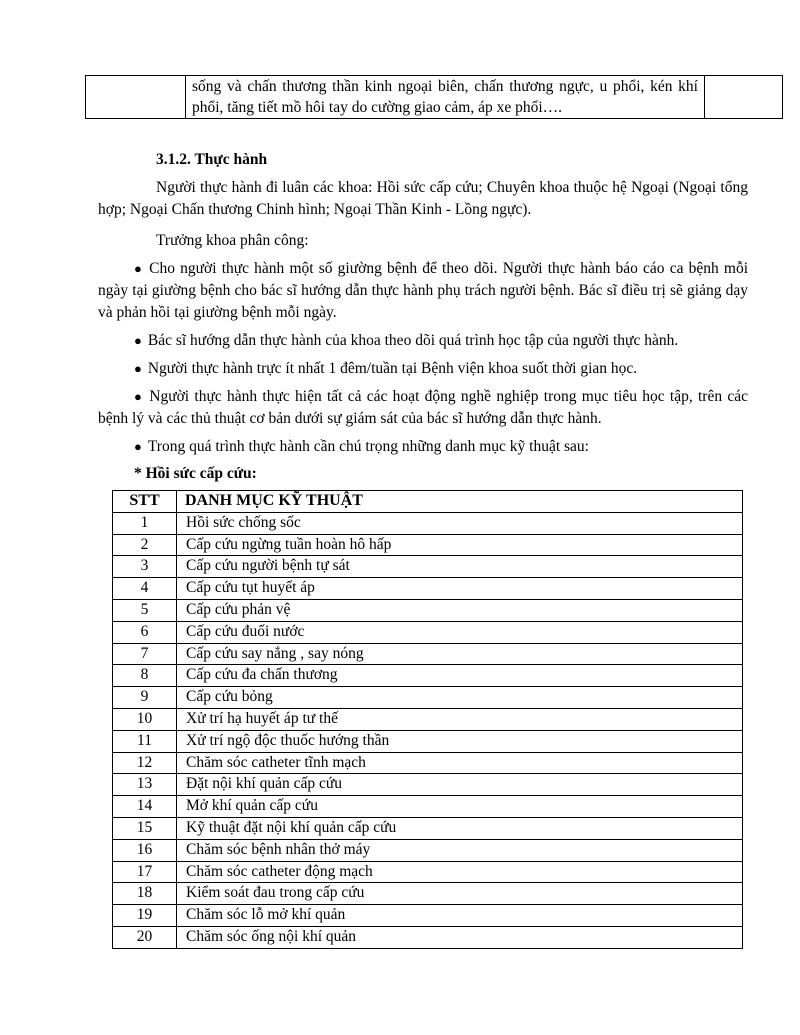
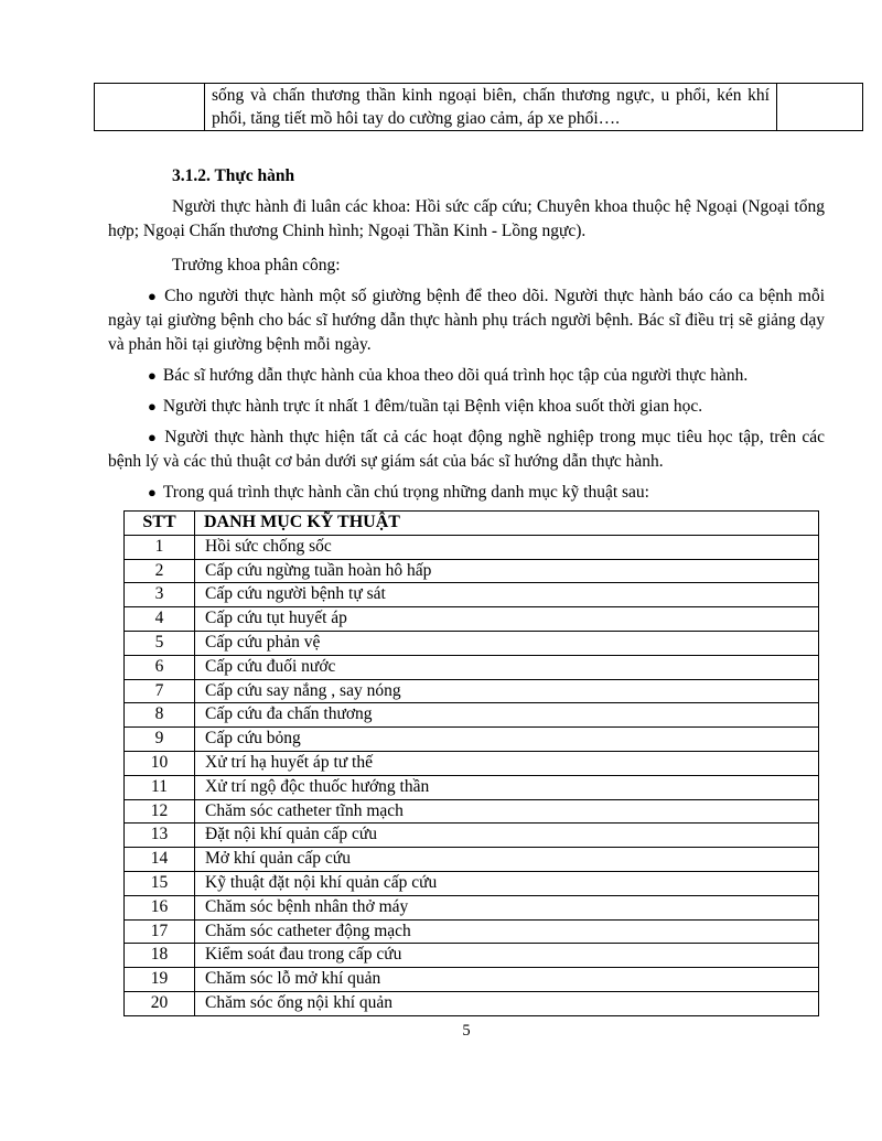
  	sống và chấn thương thần kinh ngoại biên, chấn thương ngực, u phổi, kén khí phổi, tăng tiết mồ hôi tay do cường giao cảm, áp xe phổi….
  3.1.2. Thực hành
  Người thực hành đi luân các khoa: Hồi sức cấp cứu; Chuyên khoa thuộc hệ Ngoại (Ngoại tổng hợp; Ngoại Chấn thương Chinh hình; Ngoại Thần Kinh - Lồng ngực).
  Trưởng khoa phân công:
  ● Cho người thực hành một số giường bệnh để theo dõi. Người thực hành báo cáo ca bệnh mỗi ngày tại giường bệnh cho bác sĩ hướng dẫn thực hành phụ trách người bệnh. Bác sĩ điều trị sẽ giảng dạy và phản hồi tại giường bệnh mỗi ngày.
  ● Bác sĩ hướng dẫn thực hành của khoa theo dõi quá trình học tập của người thực hành.
  ● Người thực hành trực ít nhất 1 đêm/tuần tại Bệnh viện khoa suốt thời gian học.
  ● Người thực hành thực hiện tất cả các hoạt động nghề nghiệp trong mục tiêu học tập, trên các bệnh lý và các thủ thuật cơ bản dưới sự giám sát của bác sĩ hướng dẫn thực hành.
  ● Trong quá trình thực hành cần chú trọng những danh mục kỹ thuật sau:
- * Hồi sức cấp cứu:
  STT	DANH MỤC KỸ THUẬT
  1	Hồi sức chống sốc
  2	Cấp cứu ngừng tuần hoàn hô hấp
  3	Cấp cứu người bệnh tự sát
  4	Cấp cứu tụt huyết áp
  5	Cấp cứu phản vệ
  6	Cấp cứu đuối nước
  7	Cấp cứu say nắng , say nóng
  8	Cấp cứu đa chấn thương
  9	Cấp cứu bỏng
  10	Xử trí hạ huyết áp tư thế
  11	Xử trí ngộ độc thuốc hướng thần
  12	Chăm sóc catheter tĩnh mạch
  13	Đặt nội khí quản cấp cứu
  14	Mở khí quản cấp cứu
  15	Kỹ thuật đặt nội khí quản cấp cứu
  16	Chăm sóc bệnh nhân thở máy
  17	Chăm sóc catheter động mạch
  18	Kiểm soát đau trong cấp cứu
  19	Chăm sóc lỗ mở khí quản
  20	Chăm sóc ống nội khí quản
+ 5
